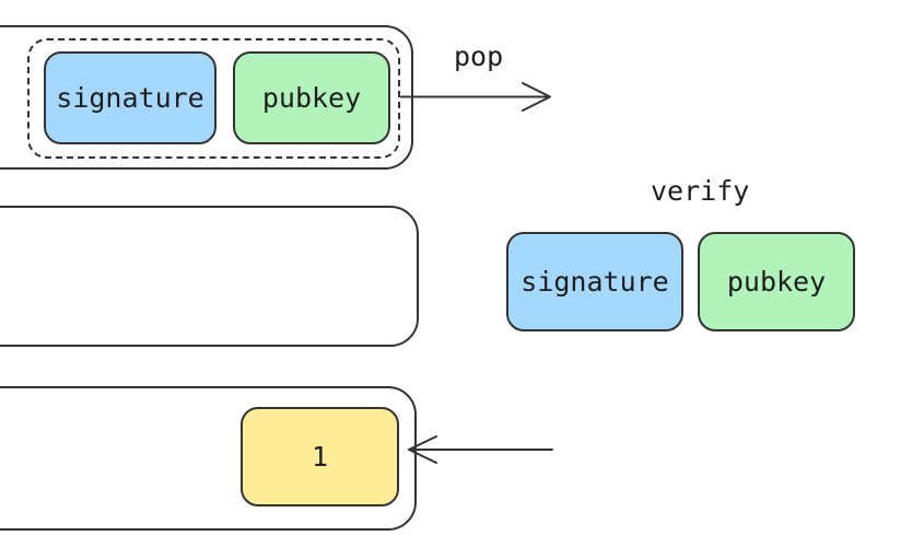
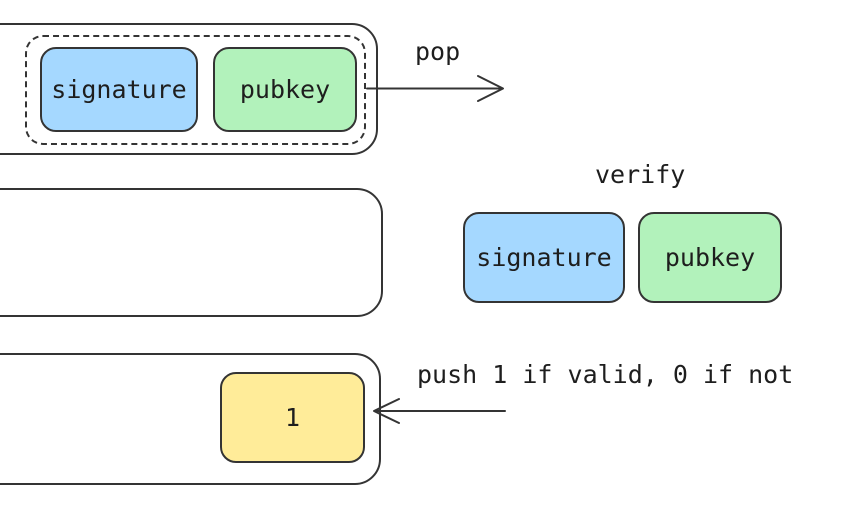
  signature
  pubkey
  pop
  verify
  signature
  pubkey
  1
+ push 1 if valid, 0 if not
